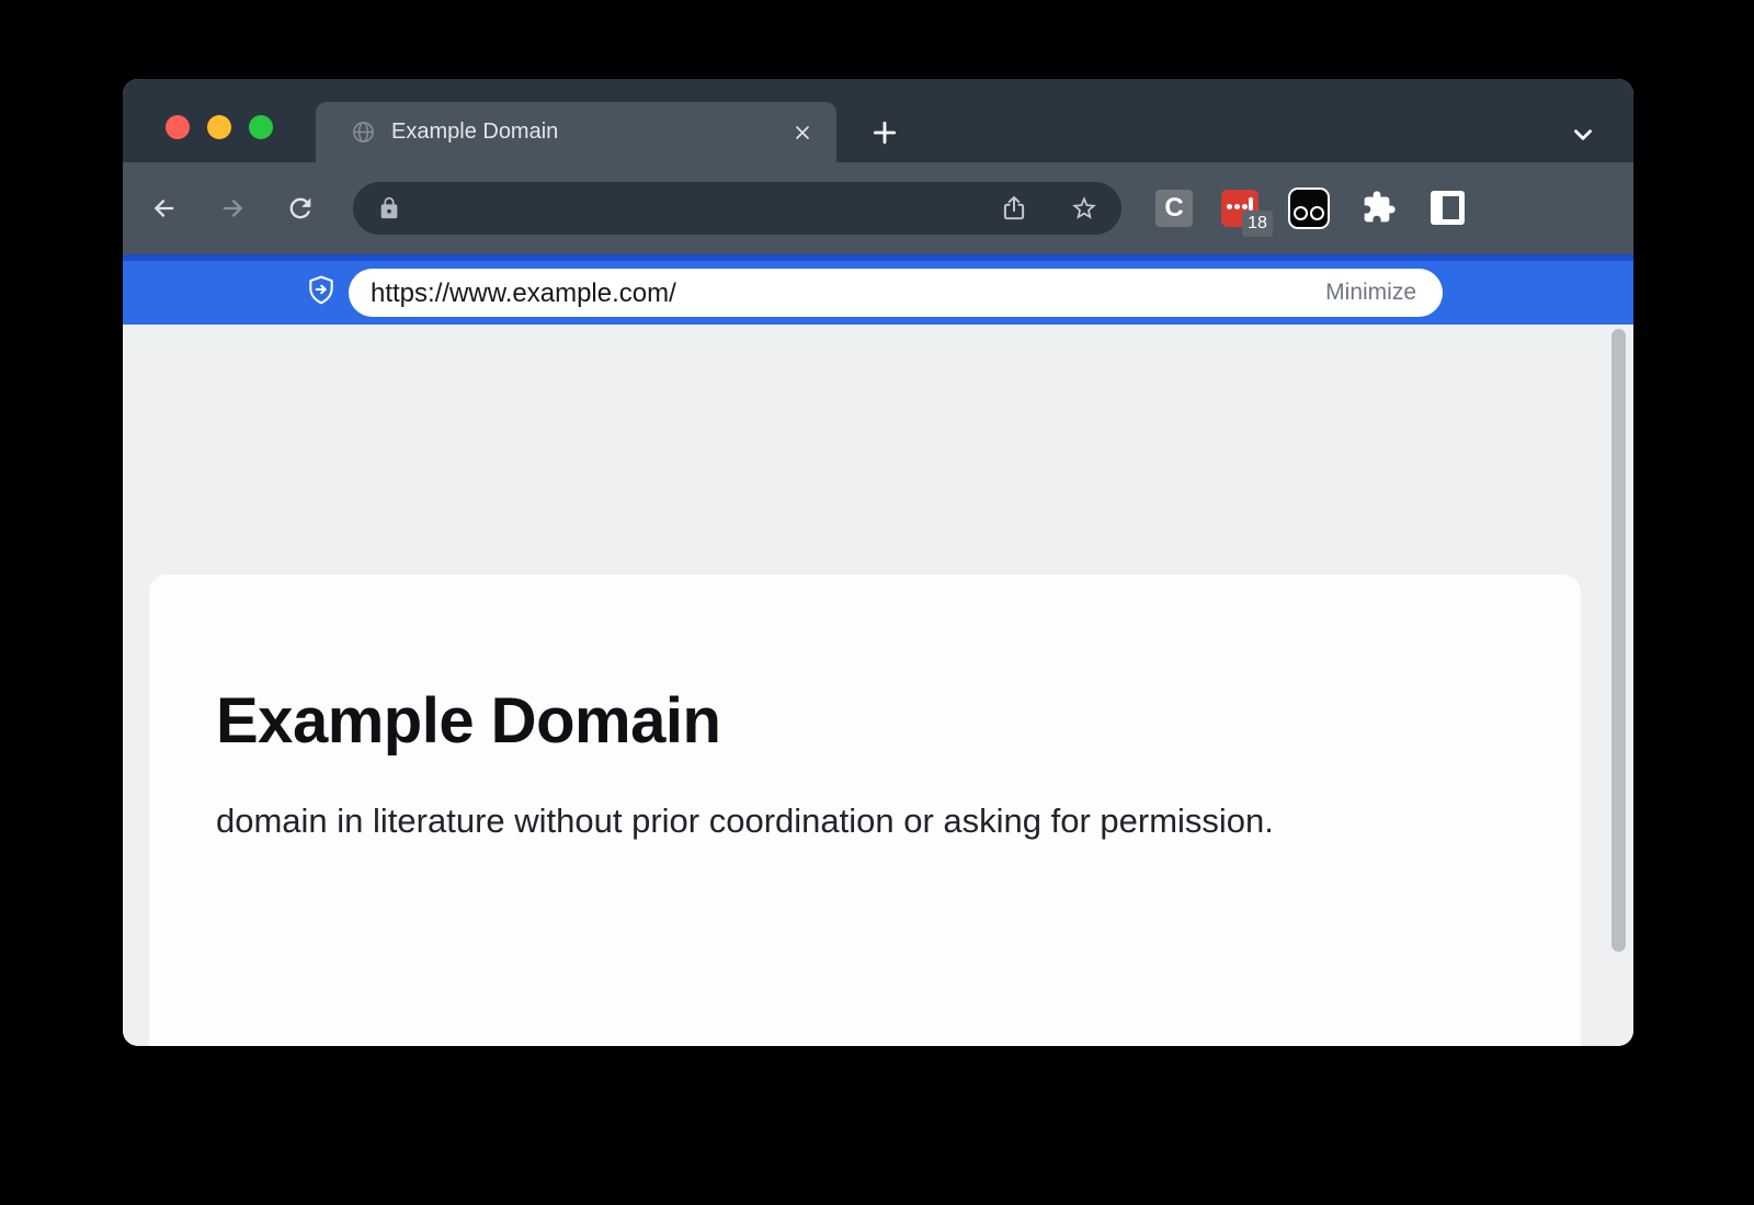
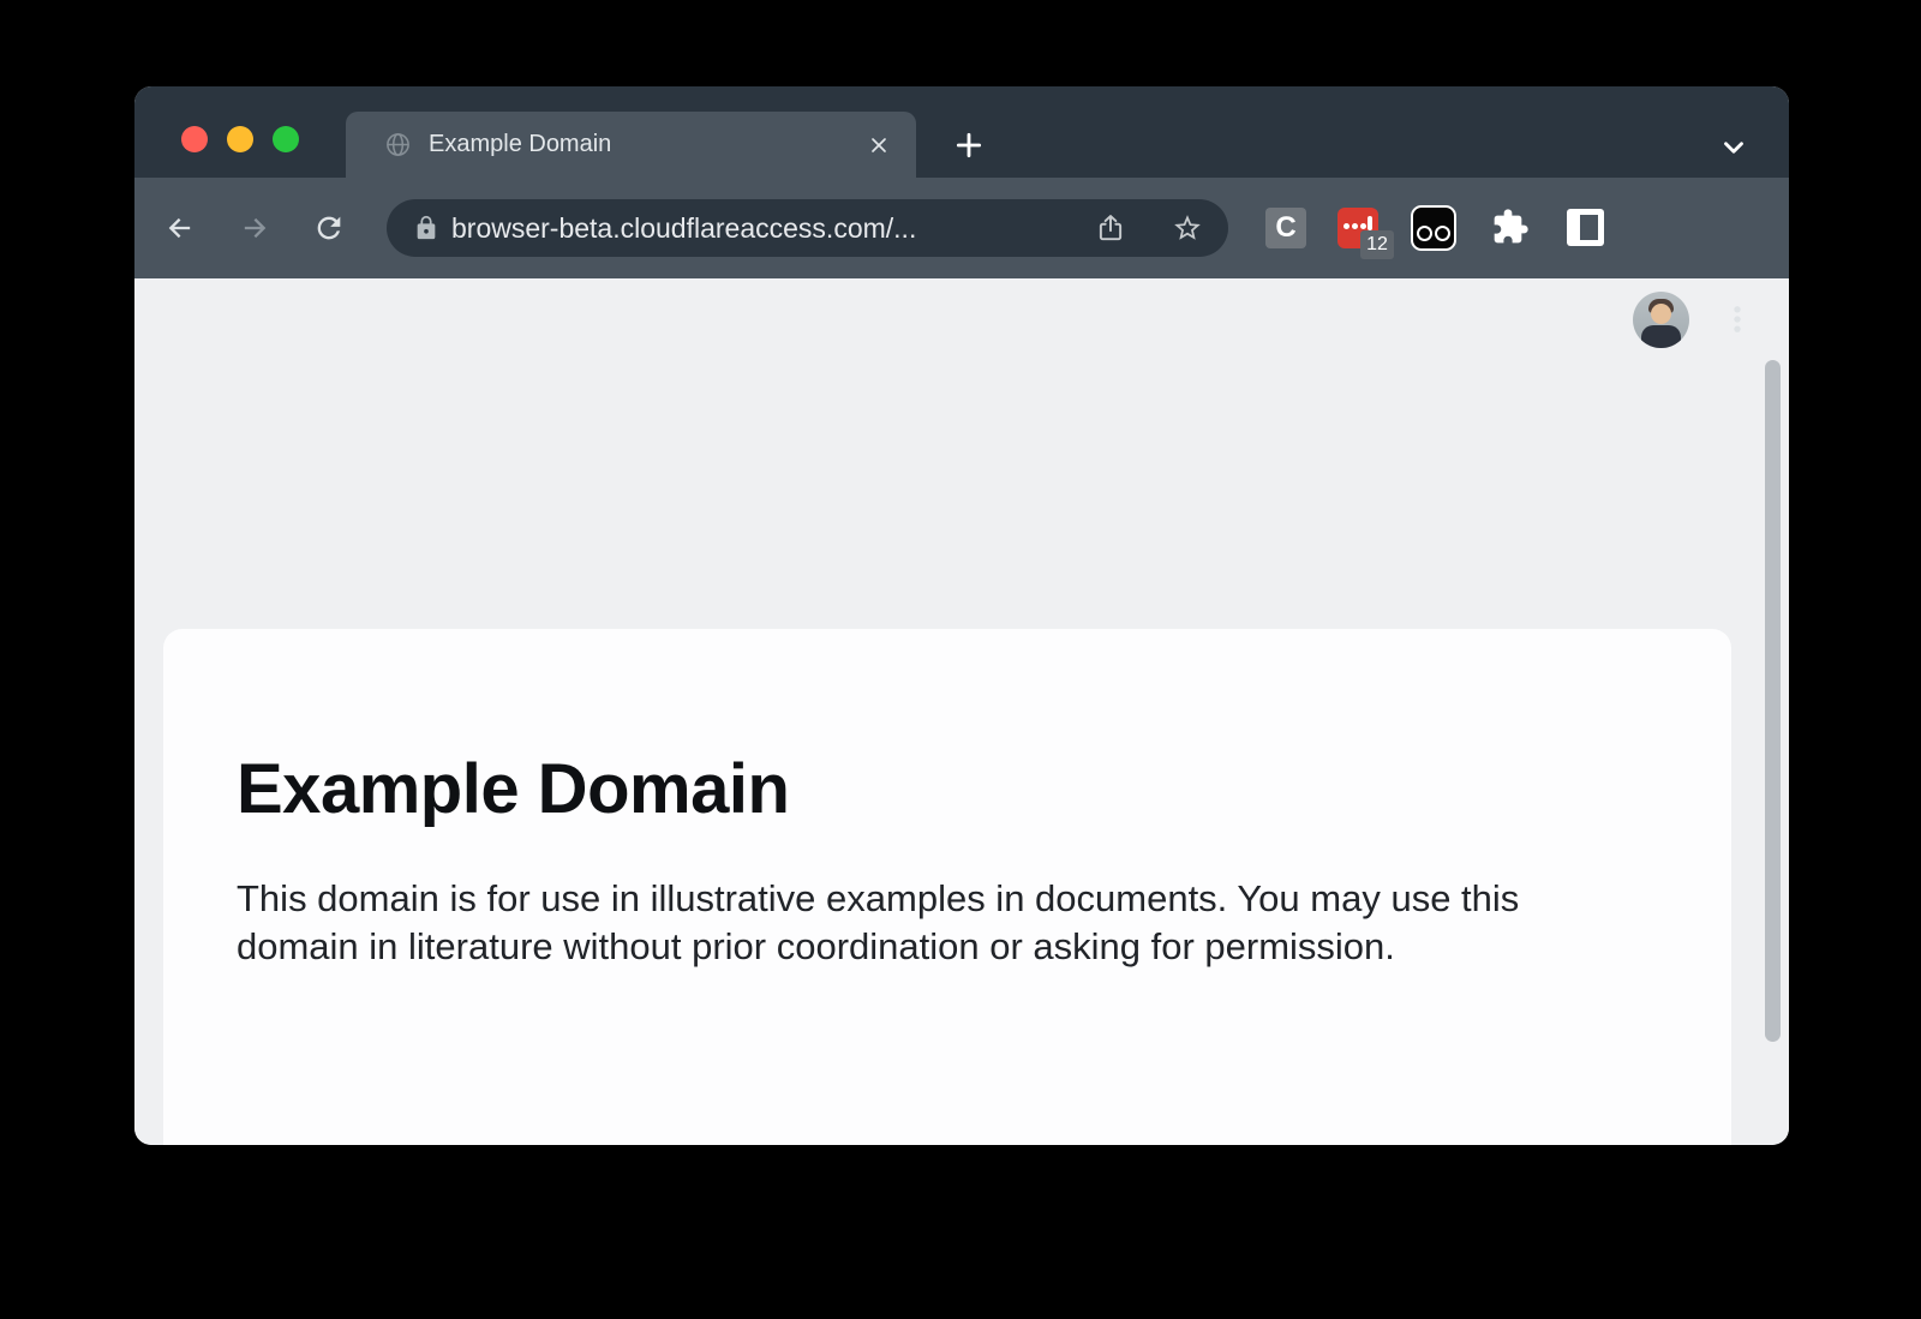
  Example Domain
+ browser-beta.cloudflareaccess.com/...
  C
- 18
+ 12
- https://www.example.com/
- Minimize
  Example Domain
+ This domain is for use in illustrative examples in documents. You may use this
  domain in literature without prior coordination or asking for permission.
